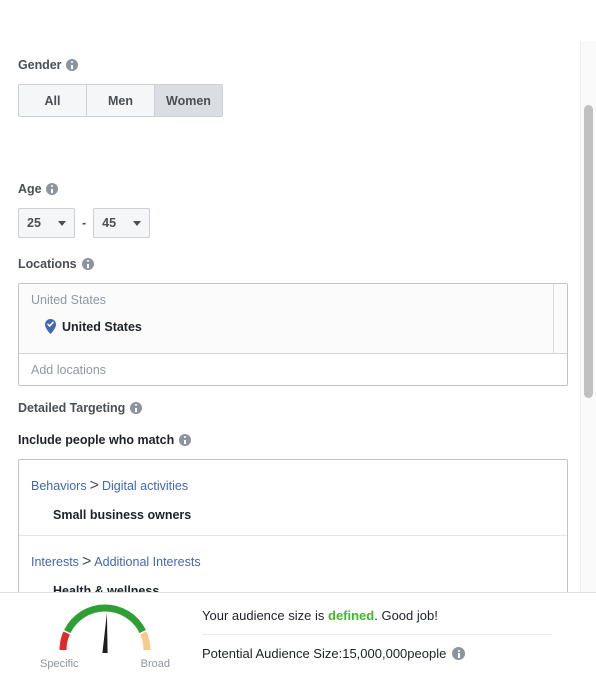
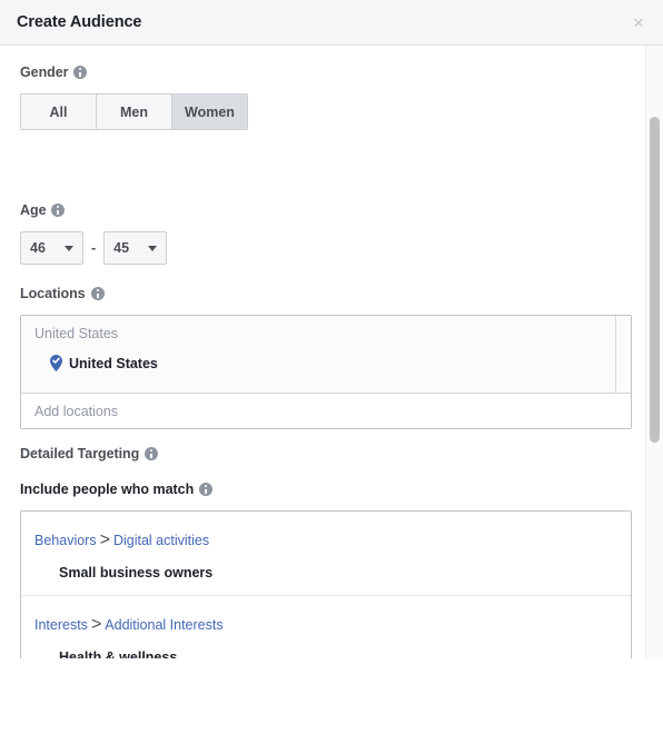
+ Create Audience
+ ×
  Gender
  All
  Men
  Women
  Age
- 25
+ 46
  -
  45
  Locations
  United States
  United States
  Add locations
  Detailed Targeting
  Include people who match
  Behaviors > Digital activities
  Small business owners
  Interests > Additional Interests
  Health & wellness
- Specific
- Broad
- Your audience size is defined. Good job!
- Potential Audience Size:
- 15,000,000
- people
